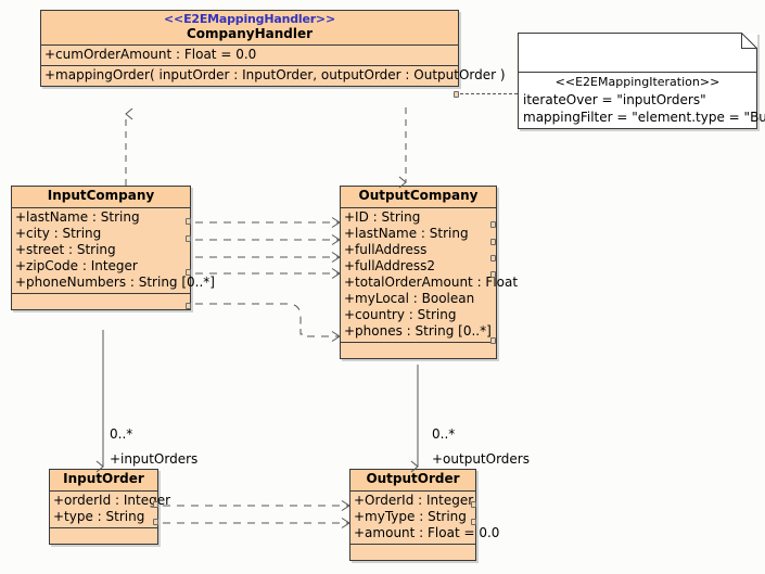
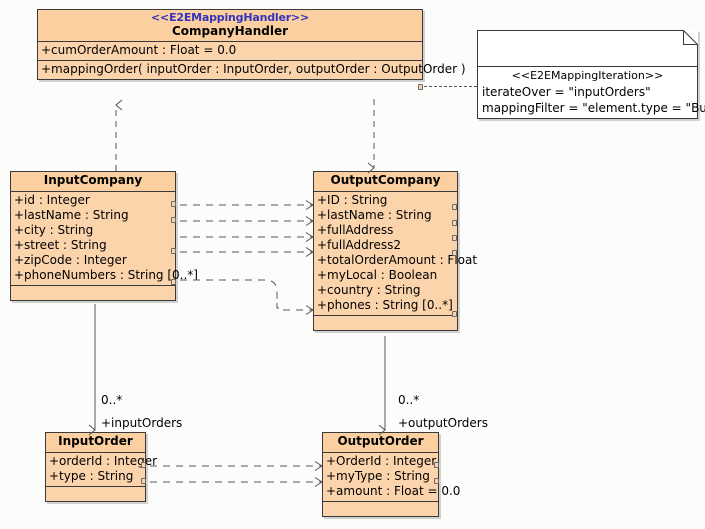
  <<E2EMappingHandler>>
  CompanyHandler
  +cumOrderAmount : Float = 0.0
  +mappingOrder( inputOrder : InputOrder, outputOrder : Output
  <<E2EMappingIteration>>
  iterateOver = "inputOrders"
  mappingFilter = "element.type = "B
  InputCompany
+ +id : Integer
  +lastName : String
  +city : String
  +street : String
  +zipCode : Integer
  +phoneNumbers : String [0
  OutputCompany
  +ID : String
  +lastName : String
  +fullAddress
  +fullAddress2
  +totalOrderAmount : Fl
  +myLocal : Boolean
  +country : String
  +phones : String [0..*]
  InputOrder
  +orderId : Integ
  +type : String
  OutputOrder
  +OrderId : Integer
  +myType : String
  +amount : Float =
  0..*
  +inputOrders
  0..*
  +outputOrders
